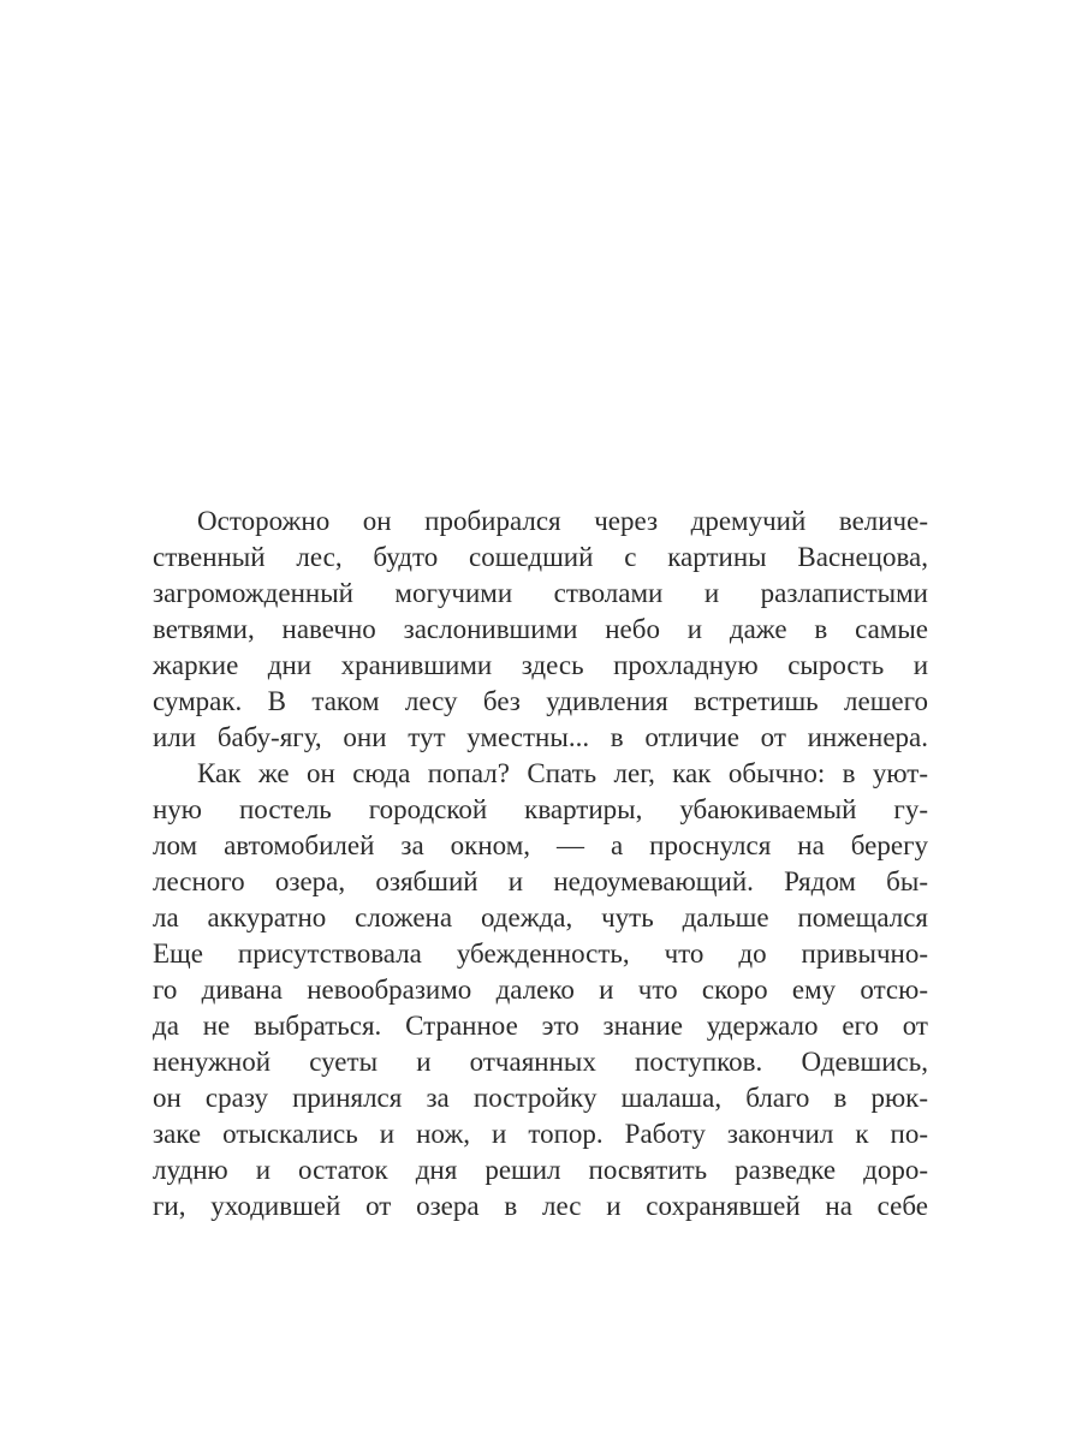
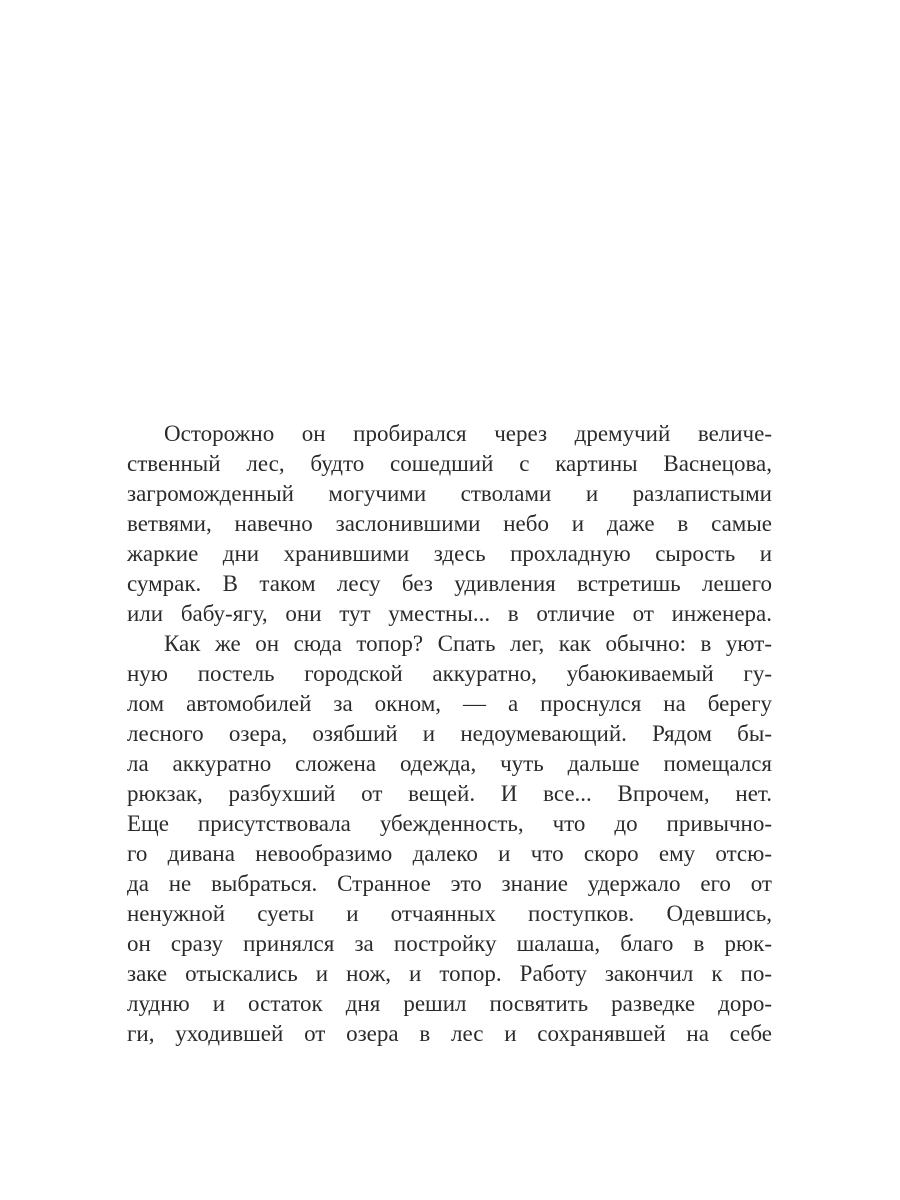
  Осторожно он пробирался через дремучий величе-
  ственный лес, будто сошедший с картины Васнецова,
  загроможденный могучими стволами и разлапистыми
  ветвями, навечно заслонившими небо и даже в самые
  жаркие дни хранившими здесь прохладную сырость и
  сумрак. В таком лесу без удивления встретишь лешего
  или бабу-ягу, они тут уместны... в отличие от инженера.
- Как же он сюда попал? Спать лег, как обычно: в уют-
+ Как же он сюда топор? Спать лег, как обычно: в уют-
- ную постель городской квартиры, убаюкиваемый гу-
+ ную постель городской аккуратно, убаюкиваемый гу-
  лом автомобилей за окном, — а проснулся на берегу
  лесного озера, озябший и недоумевающий. Рядом бы-
  ла аккуратно сложена одежда, чуть дальше помещался
+ рюкзак, разбухший от вещей. И все... Впрочем, нет.
  Еще присутствовала убежденность, что до привычно-
  го дивана невообразимо далеко и что скоро ему отсю-
  да не выбраться. Странное это знание удержало его от
  ненужной суеты и отчаянных поступков. Одевшись,
  он сразу принялся за постройку шалаша, благо в рюк-
  заке отыскались и нож, и топор. Работу закончил к по-
  лудню и остаток дня решил посвятить разведке доро-
  ги, уходившей от озера в лес и сохранявшей на себе
